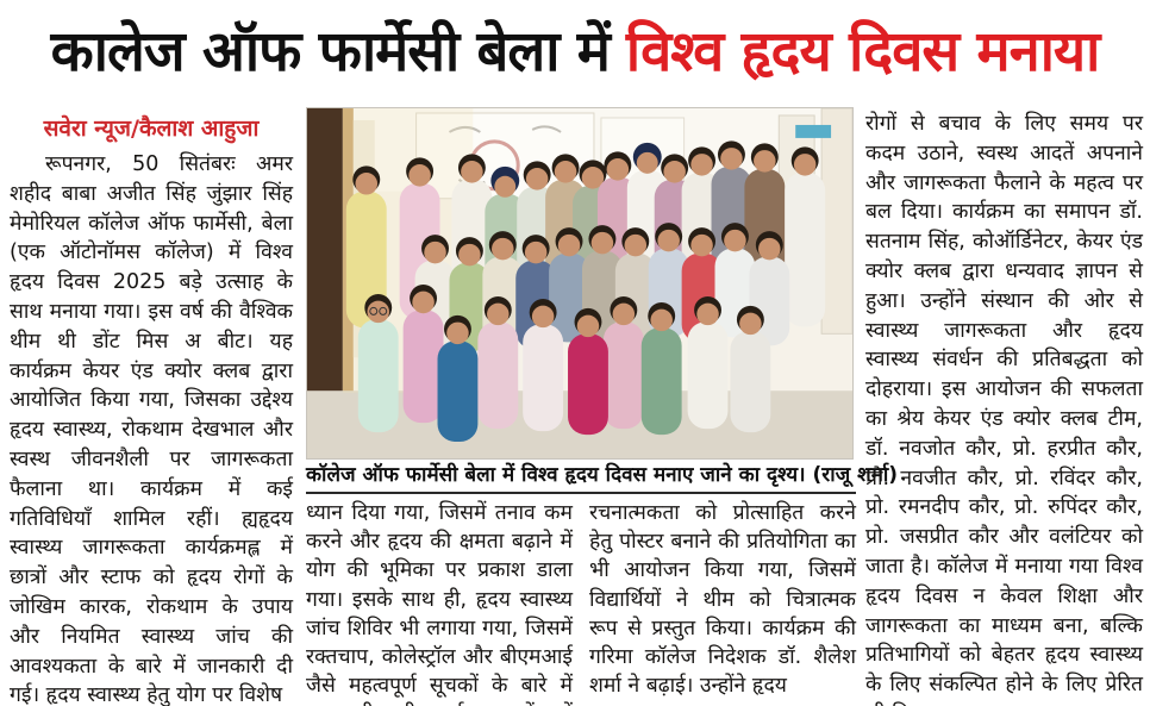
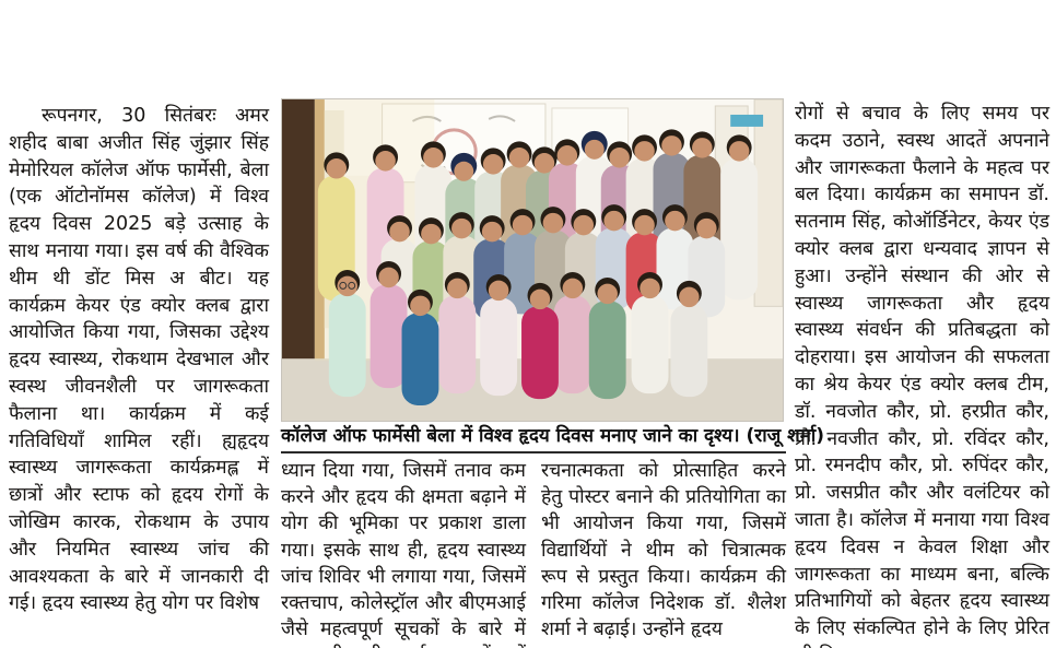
- कालेज ऑफ फार्मेसी बेला में
- विश्व हृदय दिवस मनाया
- सवेरा न्यूज/कैलाश आहुजा
- रूपनगर, 50 सितंबरः अमर शहीद बाबा अजीत सिंह जुंझार सिंह मेमोरियल कॉलेज ऑफ फार्मेसी, बेला (एक ऑटोनॉमस कॉलेज) में विश्व हृदय दिवस 2025 बड़े उत्साह के साथ मनाया गया। इस वर्ष की वैश्विक थीम थी डोंट मिस अ बीट। यह कार्यक्रम केयर एंड क्योर क्लब द्वारा आयोजित किया गया, जिसका उद्देश्य हृदय स्वास्थ्य, रोकथाम देखभाल और स्वस्थ जीवनशैली पर जागरूकता फैलाना था। कार्यक्रम में कई गतिविधियाँ शामिल रहीं। ह्यहृदय स्वास्थ्य जागरूकता कार्यक्रमह्ल में छात्रों और स्टाफ को हृदय रोगों के जोखिम कारक, रोकथाम के उपाय और नियमित स्वास्थ्य जांच की आवश्यकता के बारे में जानकारी दी गई। हृदय स्वास्थ्य हेतु योग पर विशेष
+ रूपनगर, 30 सितंबरः अमर शहीद बाबा अजीत सिंह जुंझार सिंह मेमोरियल कॉलेज ऑफ फार्मेसी, बेला (एक ऑटोनॉमस कॉलेज) में विश्व हृदय दिवस 2025 बड़े उत्साह के साथ मनाया गया। इस वर्ष की वैश्विक थीम थी डोंट मिस अ बीट। यह कार्यक्रम केयर एंड क्योर क्लब द्वारा आयोजित किया गया, जिसका उद्देश्य हृदय स्वास्थ्य, रोकथाम देखभाल और स्वस्थ जीवनशैली पर जागरूकता फैलाना था। कार्यक्रम में कई गतिविधियाँ शामिल रहीं। ह्यहृदय स्वास्थ्य जागरूकता कार्यक्रमह्ल में छात्रों और स्टाफ को हृदय रोगों के जोखिम कारक, रोकथाम के उपाय और नियमित स्वास्थ्य जांच की आवश्यकता के बारे में जानकारी दी गई। हृदय स्वास्थ्य हेतु योग पर विशेष
  कॉलेज ऑफ फार्मेसी बेला में विश्व हृदय दिवस मनाए जाने का दृश्य। (राजू श
  ध्यान दिया गया, जिसमें तनाव कम करने और हृदय की क्षमता बढ़ाने में योग की भूमिका पर प्रकाश डाला गया। इसके साथ ही, हृदय स्वास्थ्य जांच शिविर भी लगाया गया, जिसमें रक्तचाप, कोलेस्ट्रॉल और बीएमआई जैसे महत्वपूर्ण सूचकों के बारे में रचनात्मकता को प्रोत्साहित करने हेतु पोस्टर बनाने की प्रतियोगिता का भी आयोजन किया गया, जिसमें विद्यार्थियों ने थीम को चित्रात्मक रूप से प्रस्तुत किया। कार्यक्रम की गरिमा कॉलेज निदेशक डॉ. शैलेश शर्मा ने बढ़ाई। उन्होंने हृदय
  रोगों से बचाव के लिए समय पर कदम उठाने, स्वस्थ आदतें अपनाने और जागरूकता फैलाने के महत्व पर बल दिया। कार्यक्रम का समापन डॉ. सतनाम सिंह, कोऑर्डिनेटर, केयर एंड क्योर क्लब द्वारा धन्यवाद ज्ञापन से हुआ। उन्होंने संस्थान की ओर से स्वास्थ्य जागरूकता और हृदय स्वास्थ्य संवर्धन की प्रतिबद्धता को दोहराया। इस आयोजन की सफलता का श्रेय केयर एंड क्योर क्लब टीम, डॉ. नवजोत कौर, प्रो. हरप्रीत कौर, प्रो. नवजीत कौर, प्रो. रविंदर कौर, प्रो. रमनदीप कौर, प्रो. रुपिंदर कौर, प्रो. जसप्रीत कौर और वलंटियर को जाता है। कॉलेज में मनाया गया विश्व हृदय दिवस न केवल शिक्षा और जागरूकता का माध्यम बना, बल्कि प्रतिभागियों को बेहतर हृदय स्वास्थ्य के लिए संकल्पित होने के लिए प्रेरित
